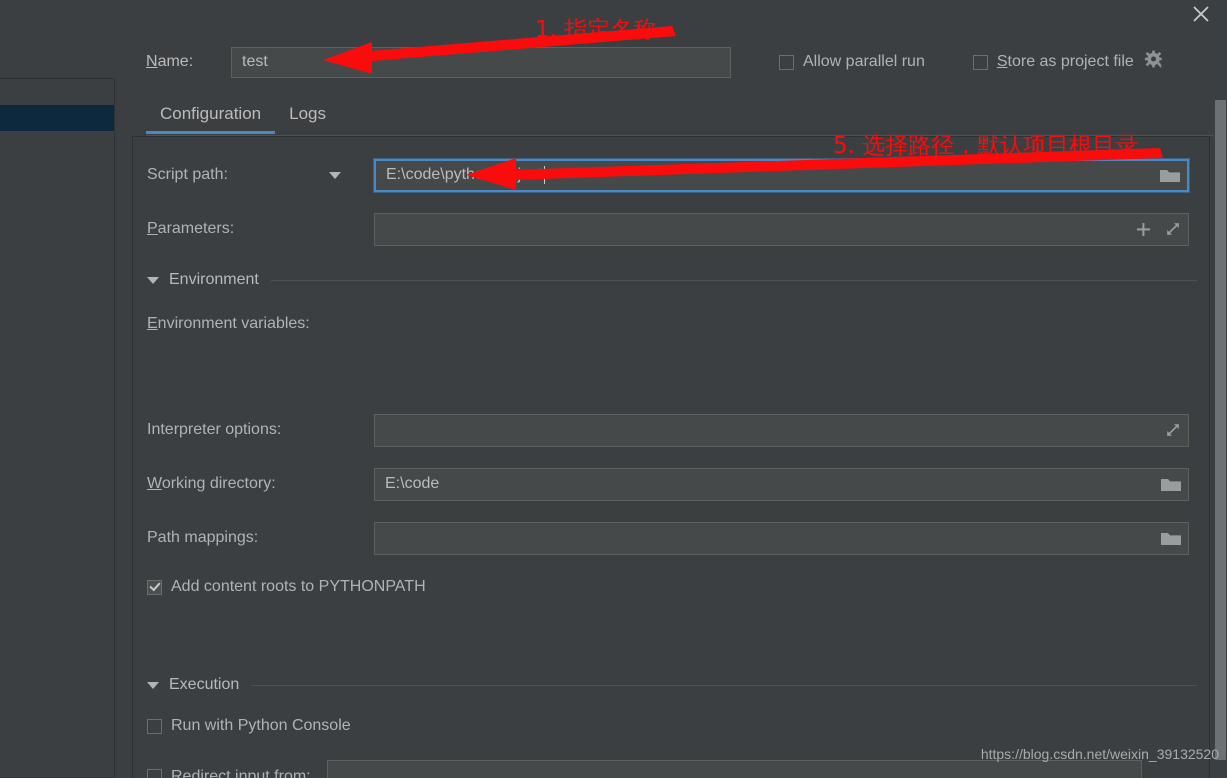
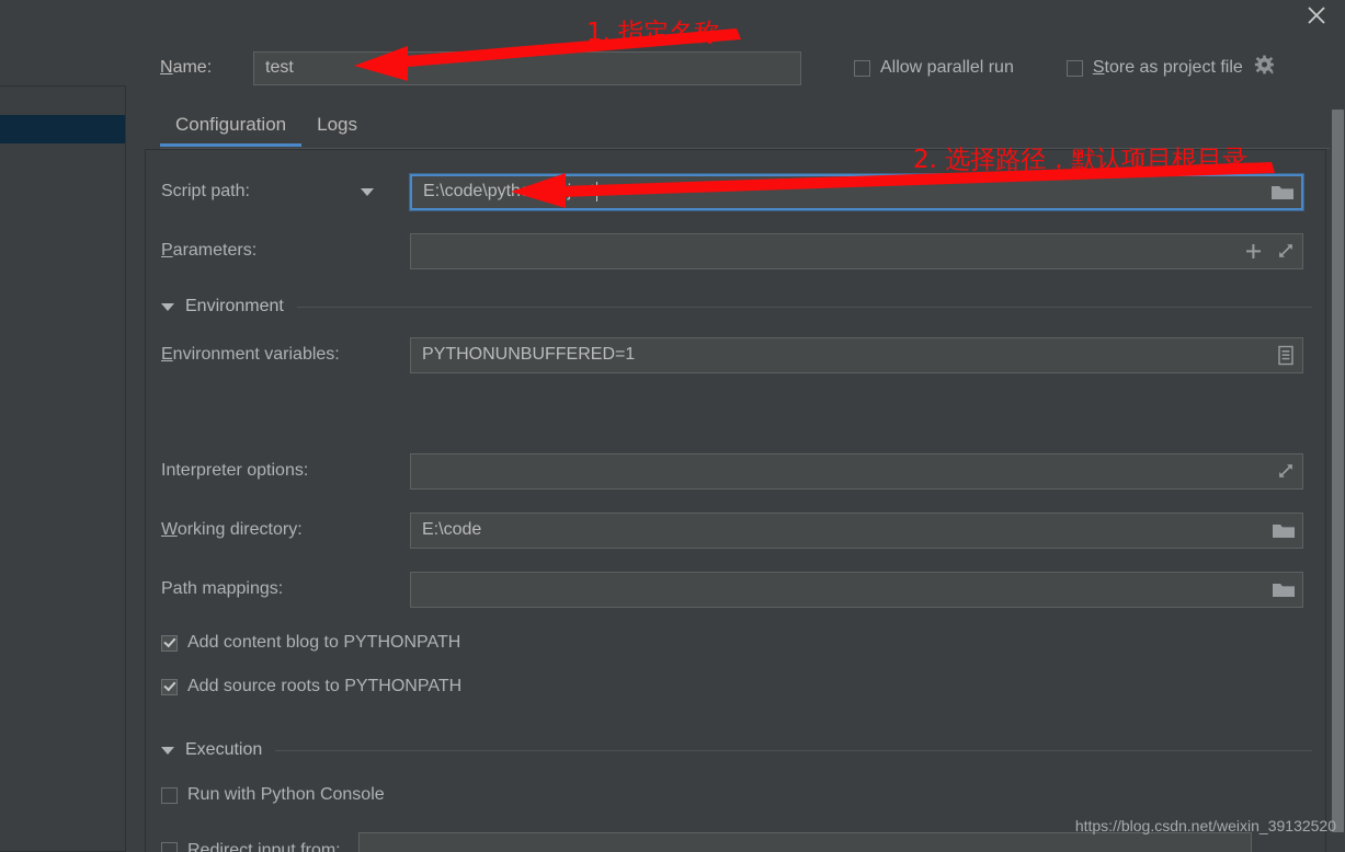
  Name:
  test
  Allow parallel run
  Store as project file
  Configuration
  Logs
  Script path:
  Parameters:
  Environment
  Environment variables:
+ PYTHONUNBUFFERED=1
  Interpreter options:
  Working directory:
  E:\code
  Path mappings:
- Add content roots to PYTHONPATH
+ Add content blog to PYTHONPATH
+ Add source roots to PYTHONPATH
  Execution
  Run with Python Console
  Redirect input from:
  1. 指定名称
- 5. 选择路径，默认项目根目录
+ 2. 选择路径，默认项目根目录
  https://blog.csdn.net/weixin_39132520
